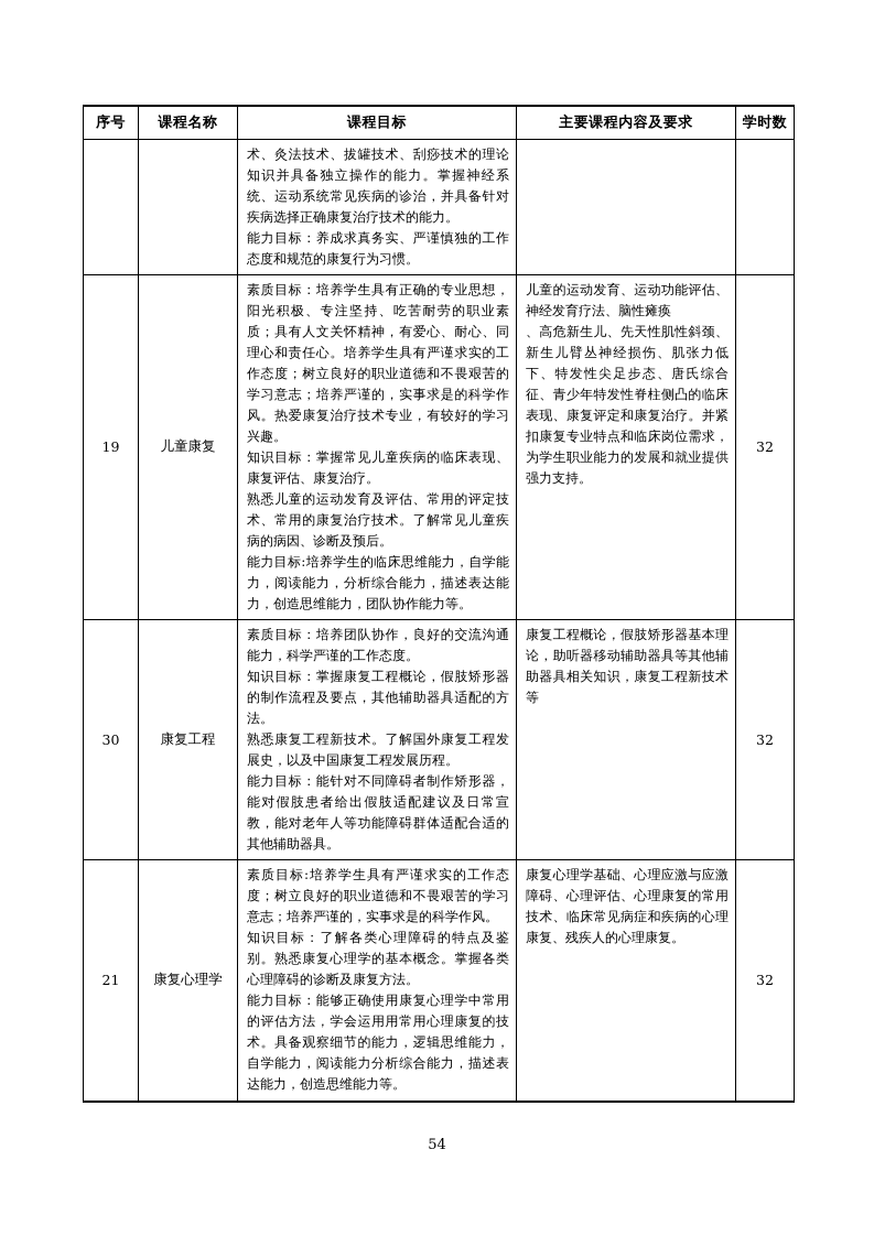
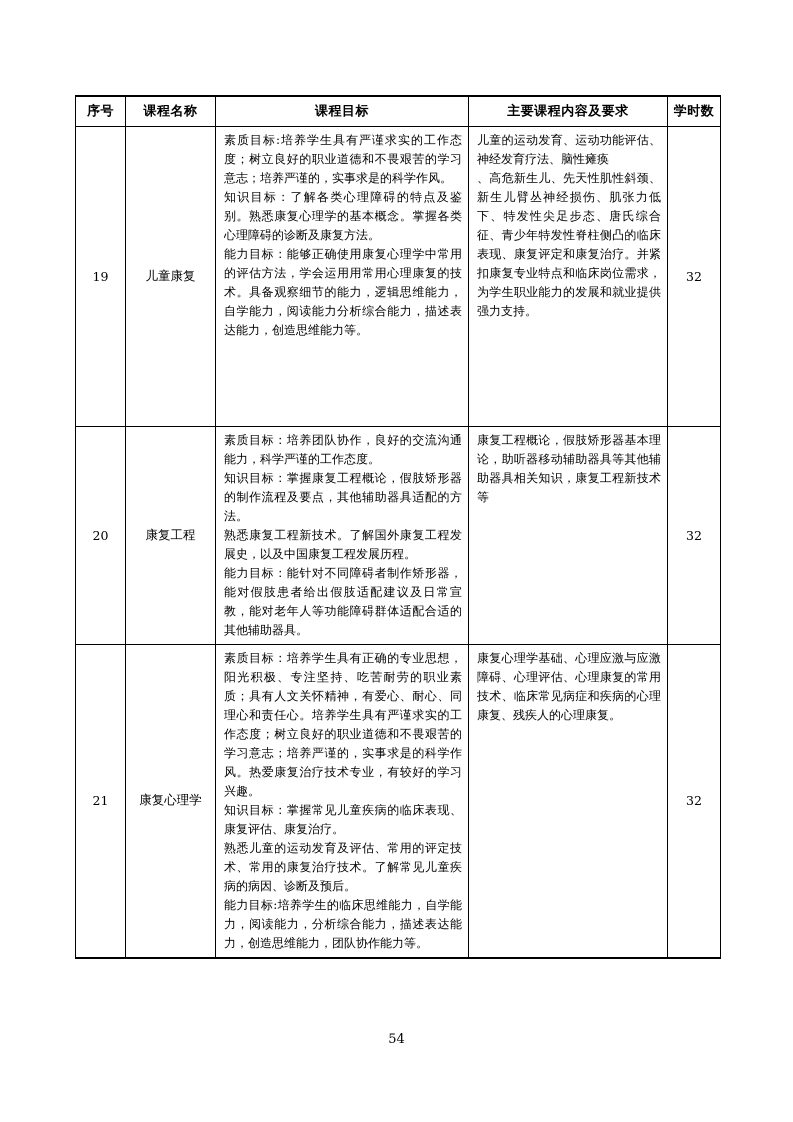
  序号	课程名称	课程目标	主要课程内容及要求	学时数
- 		术、灸法技术、拔罐技术、刮痧技术的理论知识并具备独立操作的能力。掌握神经系统、运动系统常见疾病的诊治，并具备针对疾病选择正确康复治疗技术的能力。 能力目标：养成求真务实、严谨慎独的工作态度和规范的康复行为习惯。
- 19	儿童康复	素质目标：培养学生具有正确的专业思想，阳光积极、专注坚持、吃苦耐劳的职业素质；具有人文关怀精神，有爱心、耐心、同理心和责任心。培养学生具有严谨求实的工作态度；树立良好的职业道德和不畏艰苦的学习意志；培养严谨的，实事求是的科学作风。热爱康复治疗技术专业，有较好的学习兴趣。 知识目标：掌握常见儿童疾病的临床表现、康复评估、康复治疗。 熟悉儿童的运动发育及评估、常用的评定技术、常用的康复治疗技术。了解常见儿童疾病的病因、诊断及预后。 能力目标:培养学生的临床思维能力，自学能力，阅读能力，分析综合能力，描述表达能力，创造思维能力，团队协作能力等。	儿童的运动发育、运动功能评估、神经发育疗法、脑性瘫痪 、高危新生儿、先天性肌性斜颈、新生儿臂丛神经损伤、肌张力低下、特发性尖足步态、唐氏综合征、青少年特发性脊柱侧凸的临床表现、康复评定和康复治疗。并紧扣康复专业特点和临床岗位需求，为学生职业能力的发展和就业提供强力支持。	32
+ 19	儿童康复	素质目标:培养学生具有严谨求实的工作态度；树立良好的职业道德和不畏艰苦的学习意志；培养严谨的，实事求是的科学作风。 知识目标：了解各类心理障碍的特点及鉴别。熟悉康复心理学的基本概念。掌握各类心理障碍的诊断及康复方法。 能力目标：能够正确使用康复心理学中常用的评估方法，学会运用用常用心理康复的技术。具备观察细节的能力，逻辑思维能力，自学能力，阅读能力分析综合能力，描述表达能力，创造思维能力等。	儿童的运动发育、运动功能评估、神经发育疗法、脑性瘫痪 、高危新生儿、先天性肌性斜颈、新生儿臂丛神经损伤、肌张力低下、特发性尖足步态、唐氏综合征、青少年特发性脊柱侧凸的临床表现、康复评定和康复治疗。并紧扣康复专业特点和临床岗位需求，为学生职业能力的发展和就业提供强力支持。	32
- 30	康复工程	素质目标：培养团队协作，良好的交流沟通能力，科学严谨的工作态度。 知识目标：掌握康复工程概论，假肢矫形器的制作流程及要点，其他辅助器具适配的方法。 熟悉康复工程新技术。了解国外康复工程发展史，以及中国康复工程发展历程。 能力目标：能针对不同障碍者制作矫形器，能对假肢患者给出假肢适配建议及日常宣教，能对老年人等功能障碍群体适配合适的其他辅助器具。	康复工程概论，假肢矫形器基本理论，助听器移动辅助器具等其他辅助器具相关知识，康复工程新技术等	32
+ 20	康复工程	素质目标：培养团队协作，良好的交流沟通能力，科学严谨的工作态度。 知识目标：掌握康复工程概论，假肢矫形器的制作流程及要点，其他辅助器具适配的方法。 熟悉康复工程新技术。了解国外康复工程发展史，以及中国康复工程发展历程。 能力目标：能针对不同障碍者制作矫形器，能对假肢患者给出假肢适配建议及日常宣教，能对老年人等功能障碍群体适配合适的其他辅助器具。	康复工程概论，假肢矫形器基本理论，助听器移动辅助器具等其他辅助器具相关知识，康复工程新技术等	32
- 21	康复心理学	素质目标:培养学生具有严谨求实的工作态度；树立良好的职业道德和不畏艰苦的学习意志；培养严谨的，实事求是的科学作风。 知识目标：了解各类心理障碍的特点及鉴别。熟悉康复心理学的基本概念。掌握各类心理障碍的诊断及康复方法。 能力目标：能够正确使用康复心理学中常用的评估方法，学会运用用常用心理康复的技术。具备观察细节的能力，逻辑思维能力，自学能力，阅读能力分析综合能力，描述表达能力，创造思维能力等。	康复心理学基础、心理应激与应激障碍、心理评估、心理康复的常用技术、临床常见病症和疾病的心理康复、残疾人的心理康复。	32
+ 21	康复心理学	素质目标：培养学生具有正确的专业思想，阳光积极、专注坚持、吃苦耐劳的职业素质；具有人文关怀精神，有爱心、耐心、同理心和责任心。培养学生具有严谨求实的工作态度；树立良好的职业道德和不畏艰苦的学习意志；培养严谨的，实事求是的科学作风。热爱康复治疗技术专业，有较好的学习兴趣。 知识目标：掌握常见儿童疾病的临床表现、康复评估、康复治疗。 熟悉儿童的运动发育及评估、常用的评定技术、常用的康复治疗技术。了解常见儿童疾病的病因、诊断及预后。 能力目标:培养学生的临床思维能力，自学能力，阅读能力，分析综合能力，描述表达能力，创造思维能力，团队协作能力等。	康复心理学基础、心理应激与应激障碍、心理评估、心理康复的常用技术、临床常见病症和疾病的心理康复、残疾人的心理康复。	32
  54
